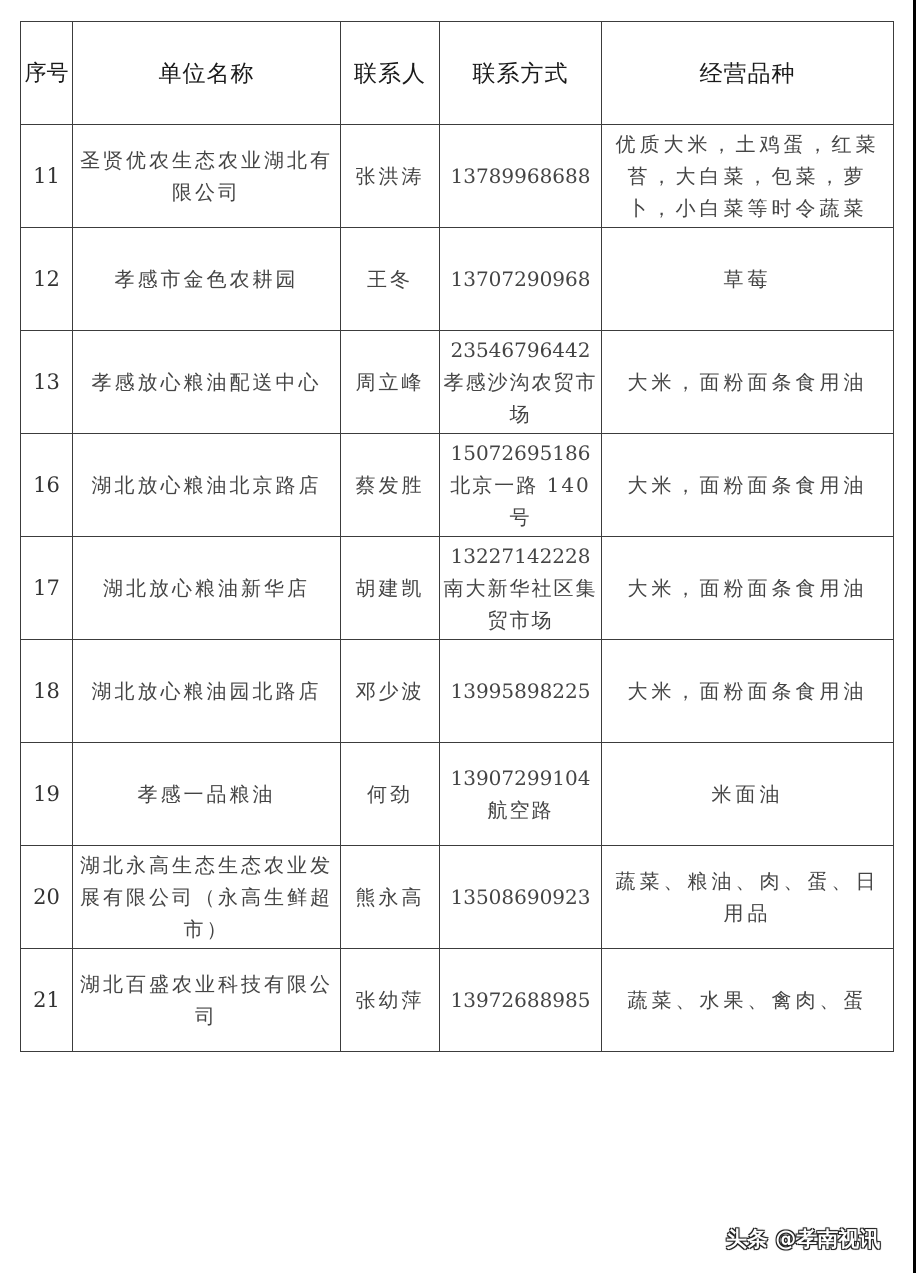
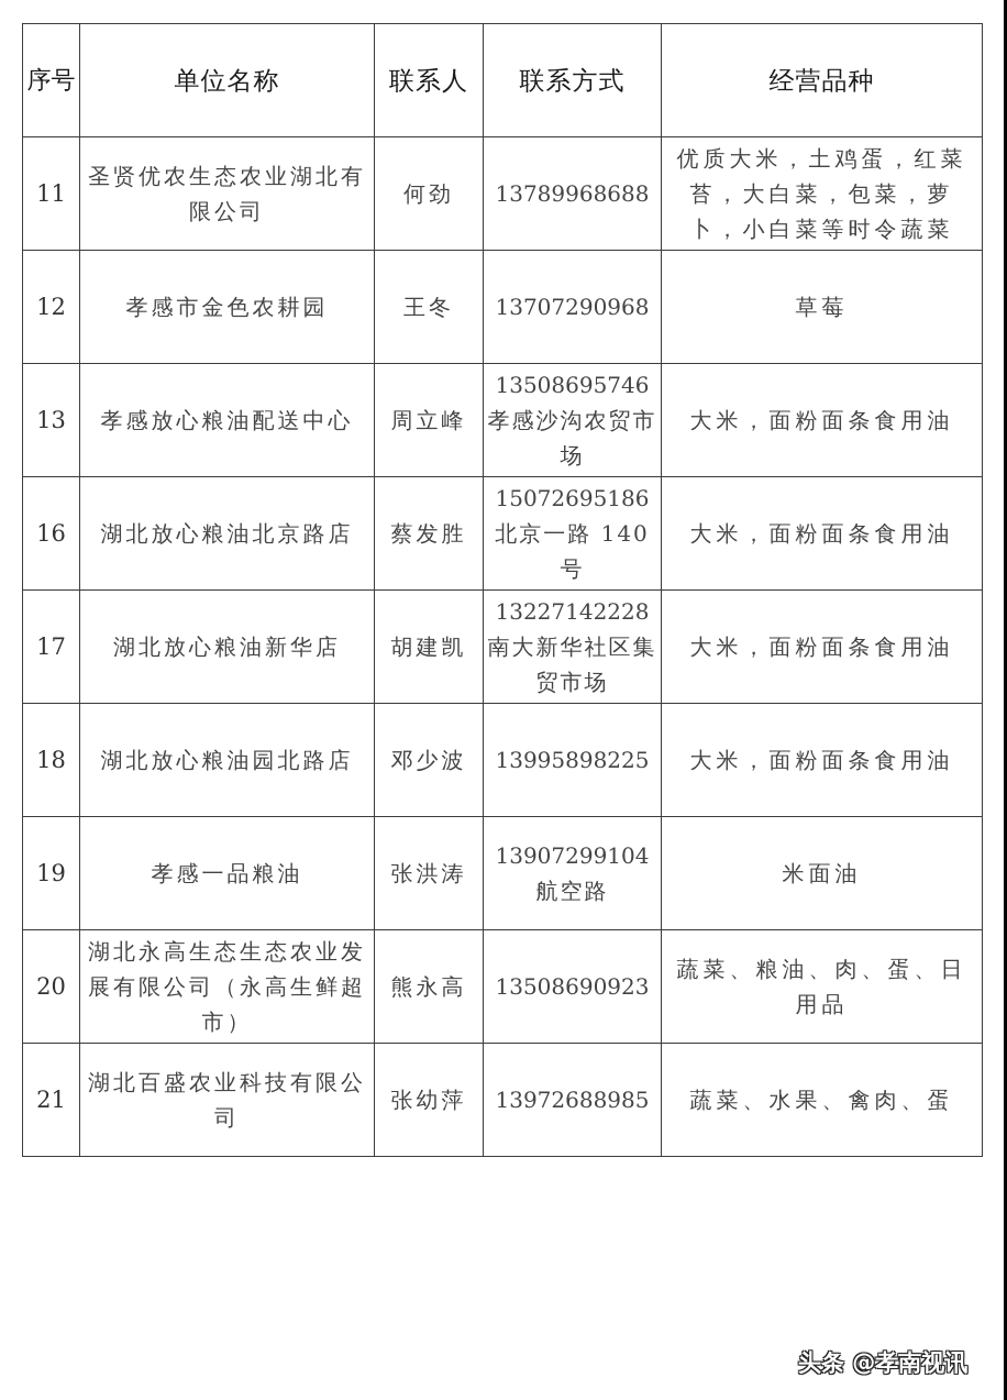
  序号	单位名称	联系人	联系方式	经营品种
- 11	圣贤优农生态农业湖北有限公司	张洪涛	13789968688	优质大米，土鸡蛋，红菜苔，大白菜，包菜，萝卜，小白菜等时令蔬菜
+ 11	圣贤优农生态农业湖北有限公司	何劲	13789968688	优质大米，土鸡蛋，红菜苔，大白菜，包菜，萝卜，小白菜等时令蔬菜
  12	孝感市金色农耕园	王冬	13707290968	草莓
- 13	孝感放心粮油配送中心	周立峰	23546796442 孝感沙沟农贸市场	大米，面粉面条食用油
+ 13	孝感放心粮油配送中心	周立峰	13508695746 孝感沙沟农贸市场	大米，面粉面条食用油
  16	湖北放心粮油北京路店	蔡发胜	15072695186 北京一路 140 号	大米，面粉面条食用油
  17	湖北放心粮油新华店	胡建凯	13227142228 南大新华社区集贸市场	大米，面粉面条食用油
  18	湖北放心粮油园北路店	邓少波	13995898225	大米，面粉面条食用油
- 19	孝感一品粮油	何劲	13907299104 航空路	米面油
+ 19	孝感一品粮油	张洪涛	13907299104 航空路	米面油
  20	湖北永高生态生态农业发展有限公司（永高生鲜超市）	熊永高	13508690923	蔬菜、粮油、肉、蛋、日用品
  21	湖北百盛农业科技有限公司	张幼萍	13972688985	蔬菜、水果、禽肉、蛋
  头条 @孝南视讯
